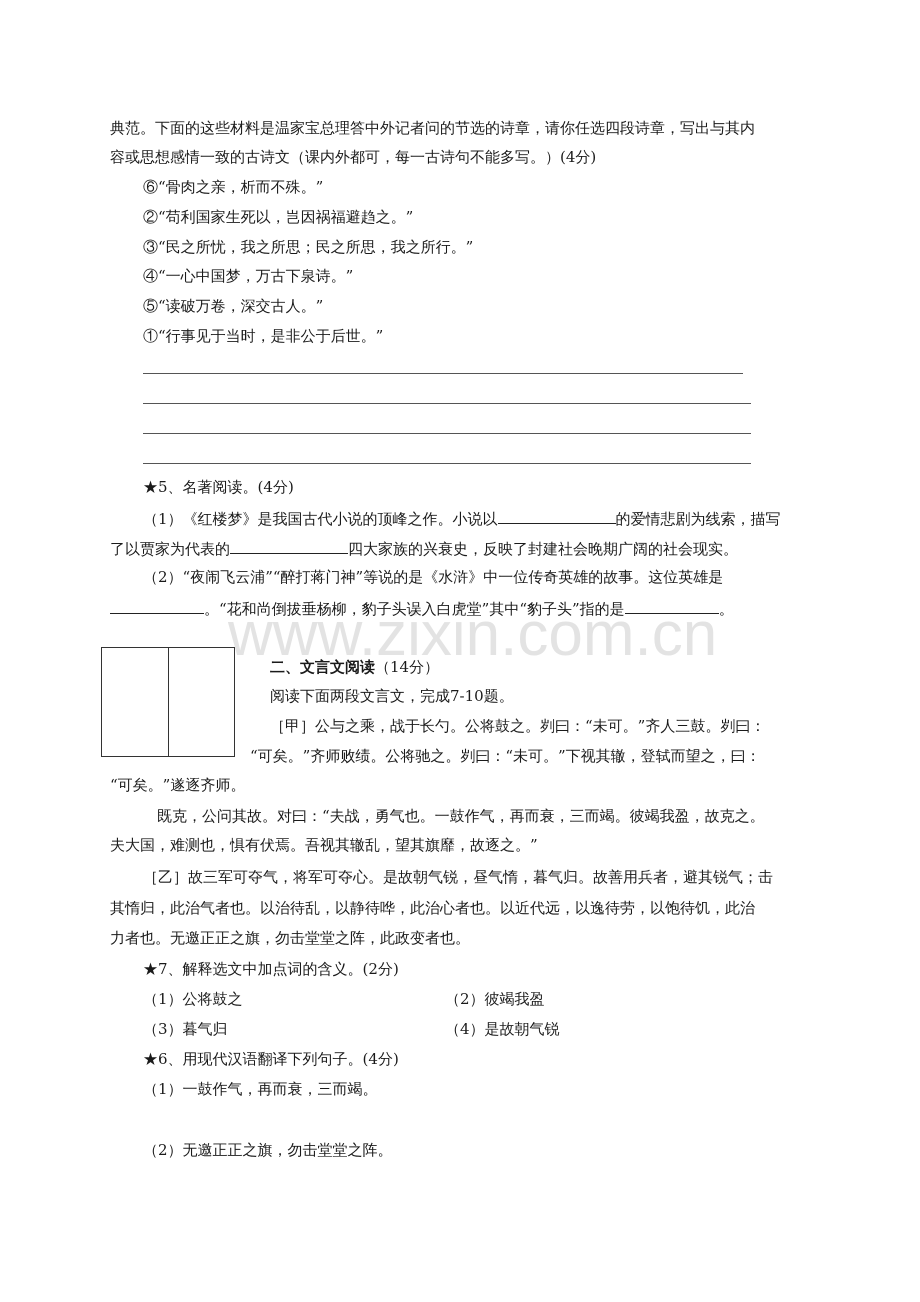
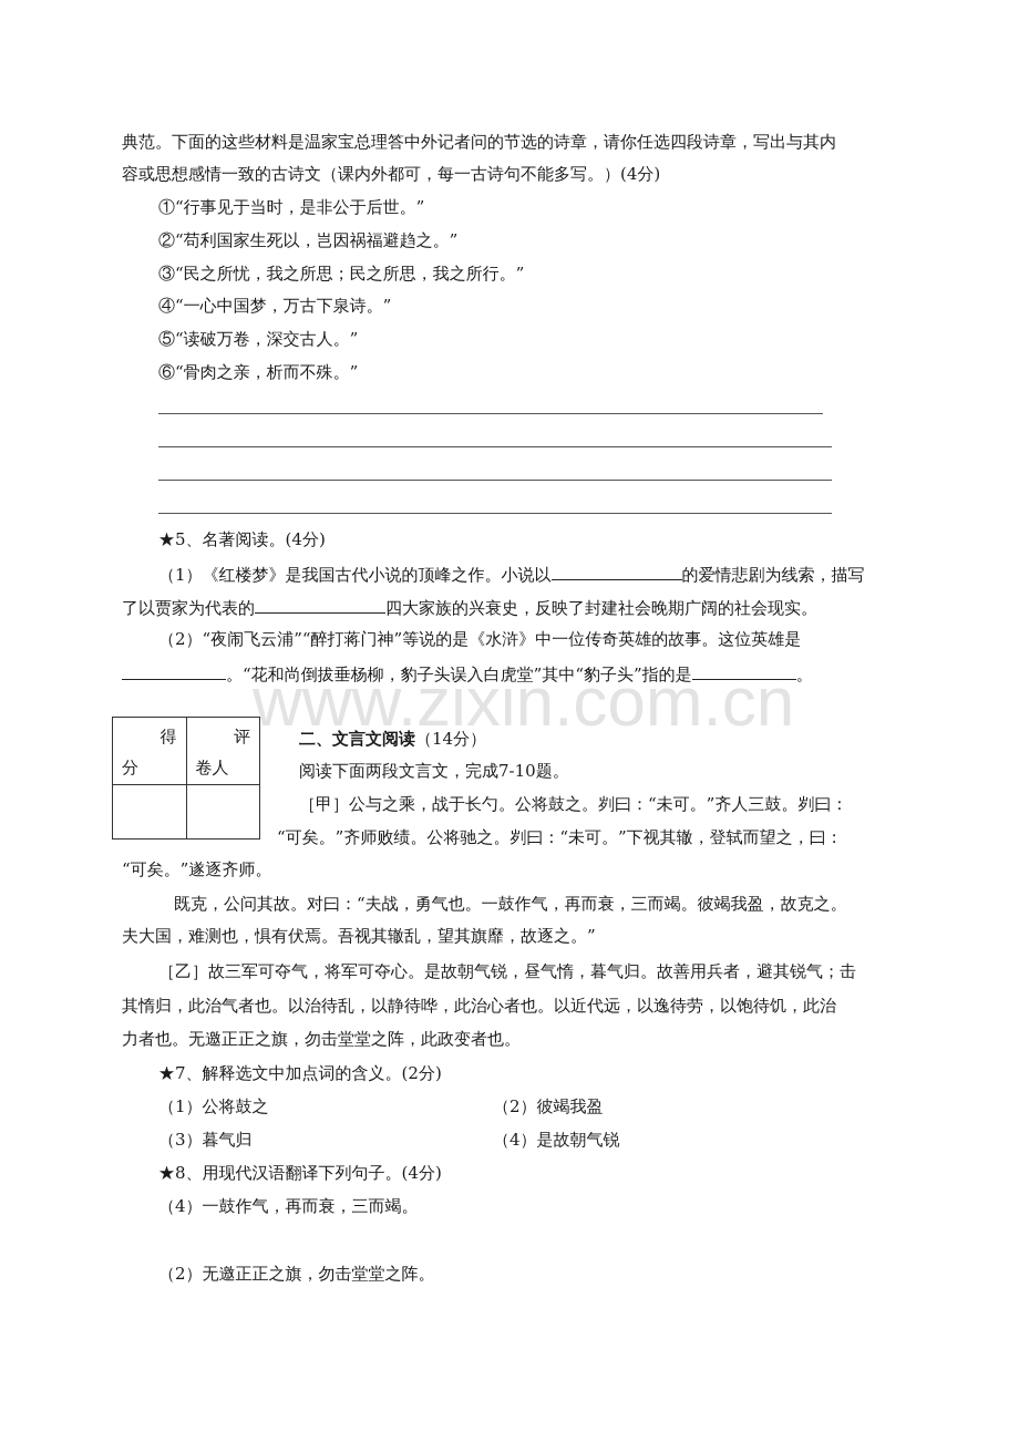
  www.zixin.com.cn
  典范。下面的这些材料是温家宝总理答中外记者问的节选的诗章，请你任选四段诗章，写出与其内
  容或思想感情一致的古诗文（课内外都可，每一古诗句不能多写。）(4分)
- ⑥“骨肉之亲，析而不殊。”
+ ①“行事见于当时，是非公于后世。”
  ②“苟利国家生死以，岂因祸福避趋之。”
  ③“民之所忧，我之所思；民之所思，我之所行。”
  ④“一心中国梦，万古下泉诗。”
  ⑤“读破万卷，深交古人。”
- ①“行事见于当时，是非公于后世。”
+ ⑥“骨肉之亲，析而不殊。”
  ★5、名著阅读。(4分)
  （1）《红楼梦》是我国古代小说的顶峰之作。小说以 的爱情悲剧为线索，描写
  了以贾家为代表的 四大家族的兴衰史，反映了封建社会晚期广阔的社会现实。
  （2）“夜闹飞云浦”“醉打蒋门神”等说的是《水浒》中一位传奇英雄的故事。这位英雄是
  。“花和尚倒拔垂杨柳，豹子头误入白虎堂”其中“豹子头”指的是 。
+ 得 分	评 卷人
  二、文言文阅读（14分）
  阅读下面两段文言文，完成7-10题。
  ［甲］公与之乘，战于长勺。公将鼓之。刿曰：“未可。”齐人三鼓。刿曰：
  “可矣。”齐师败绩。公将驰之。刿曰：“未可。”下视其辙，登轼而望之，曰：
  “可矣。”遂逐齐师。
  既克，公问其故。对曰：“夫战，勇气也。一鼓作气，再而衰，三而竭。彼竭我盈，故克之。
  夫大国，难测也，惧有伏焉。吾视其辙乱，望其旗靡，故逐之。”
  ［乙］故三军可夺气，将军可夺心。是故朝气锐，昼气惰，暮气归。故善用兵者，避其锐气；击
  其惰归，此治气者也。以治待乱，以静待哗，此治心者也。以近代远，以逸待劳，以饱待饥，此治
  力者也。无邀正正之旗，勿击堂堂之阵，此政变者也。
  ★7、解释选文中加点词的含义。(2分)
  （1）公将鼓之
  （2）彼竭我盈
  （3）暮气归
  （4）是故朝气锐
- ★6、用现代汉语翻译下列句子。(4分)
+ ★8、用现代汉语翻译下列句子。(4分)
- （1）一鼓作气，再而衰，三而竭。
+ （4）一鼓作气，再而衰，三而竭。
  （2）无邀正正之旗，勿击堂堂之阵。
